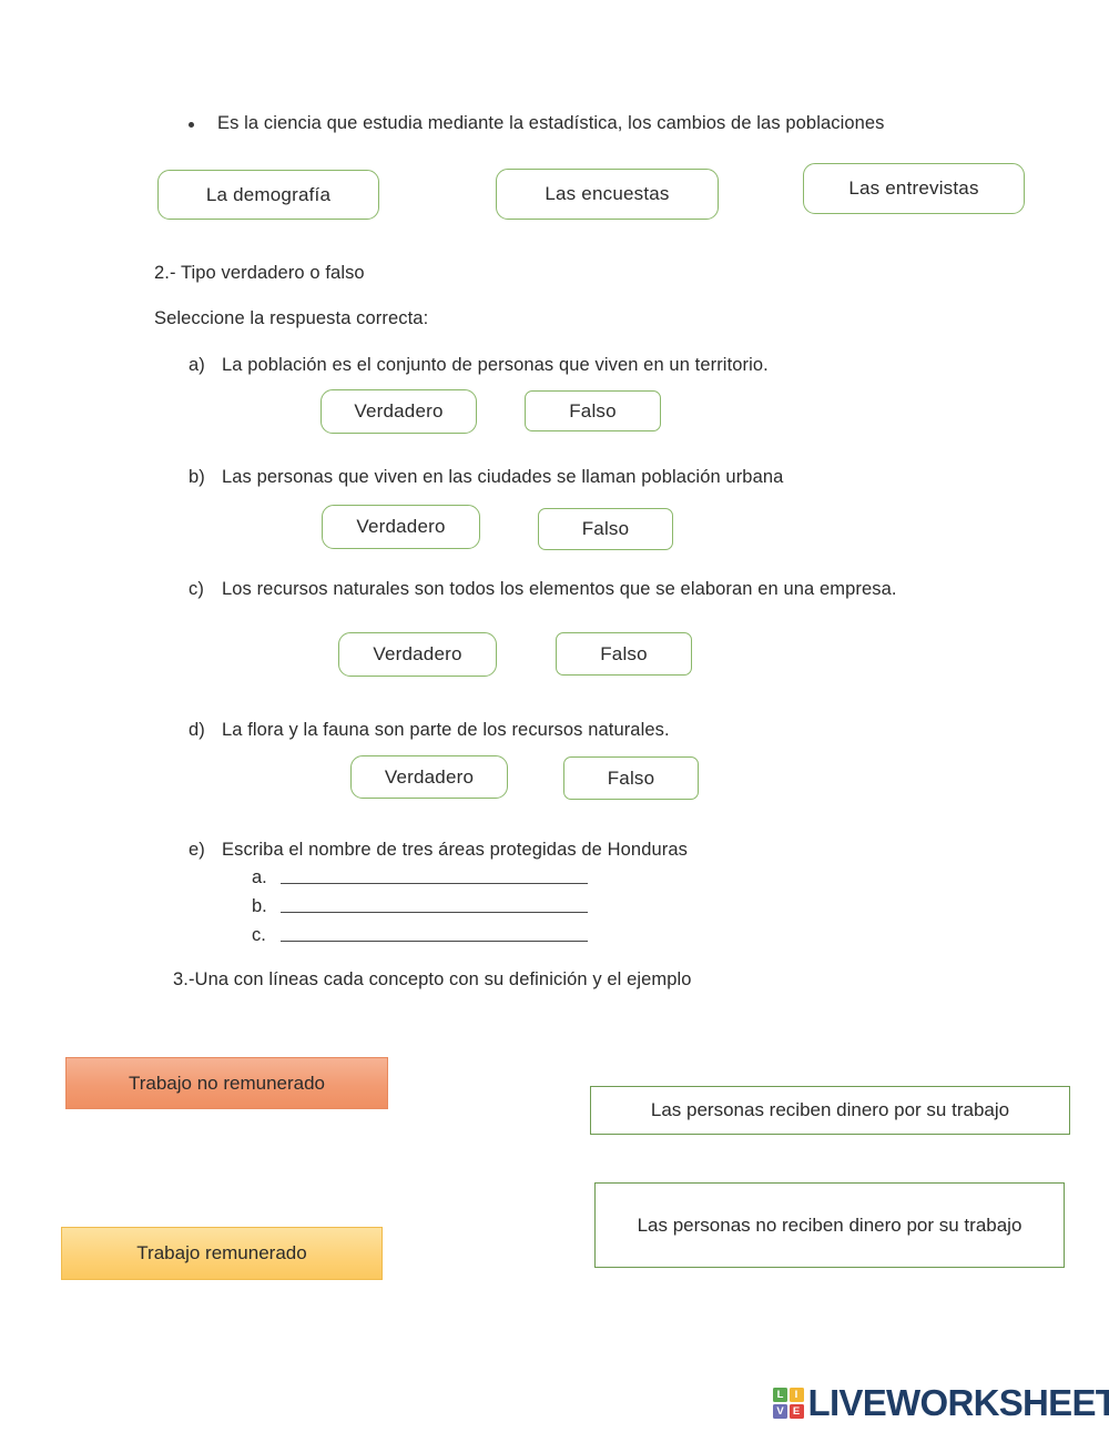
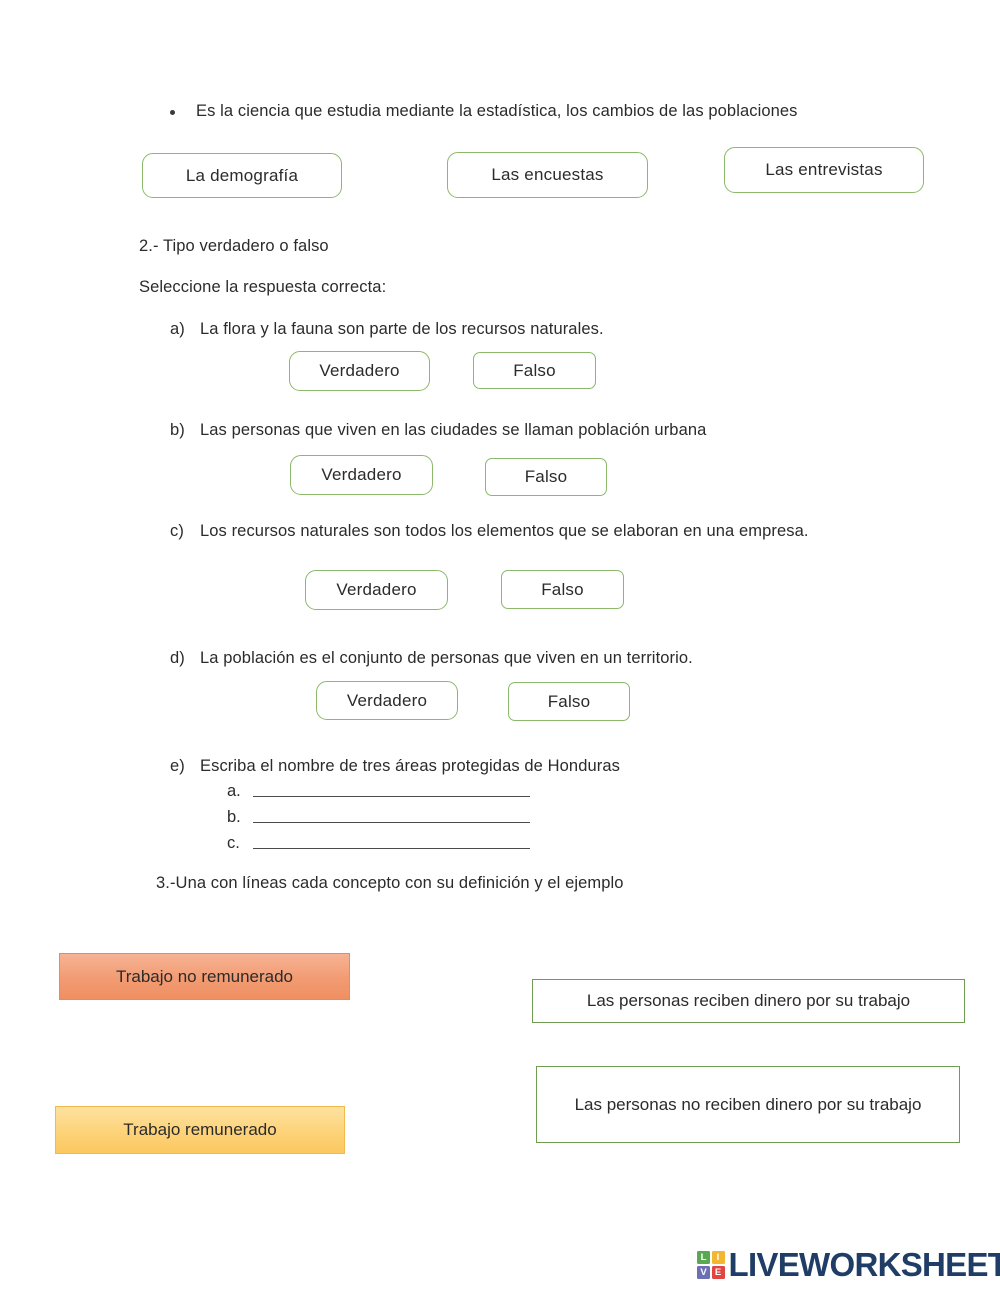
  Es la ciencia que estudia mediante la estadística, los cambios de las poblaciones
  La demografía
  Las encuestas
  Las entrevistas
  2.- Tipo verdadero o falso
  Seleccione la respuesta correcta:
  a)
- La población es el conjunto de personas que viven en un territorio.
+ La flora y la fauna son parte de los recursos naturales.
  Verdadero
  Falso
  b)
  Las personas que viven en las ciudades se llaman población urbana
  Verdadero
  Falso
  c)
  Los recursos naturales son todos los elementos que se elaboran en una empresa.
  Verdadero
  Falso
  d)
- La flora y la fauna son parte de los recursos naturales.
+ La población es el conjunto de personas que viven en un territorio.
  Verdadero
  Falso
  e)
  Escriba el nombre de tres áreas protegidas de Honduras
  a.
  b.
  c.
  3.-Una con líneas cada concepto con su definición y el ejemplo
  Trabajo no remunerado
  Trabajo remunerado
  Las personas reciben dinero por su trabajo
  Las personas no reciben dinero por su trabajo
  L
  I
  V
  E
  LIVEWORKSHEET
